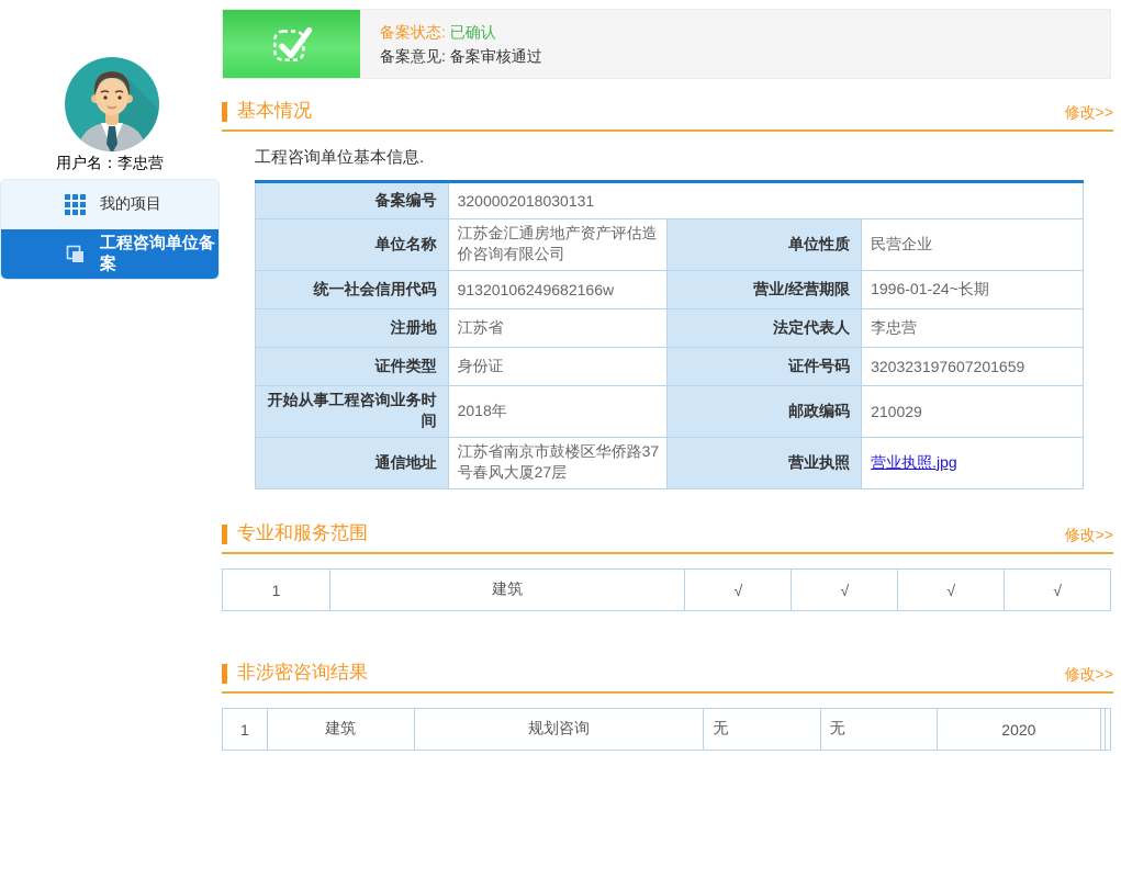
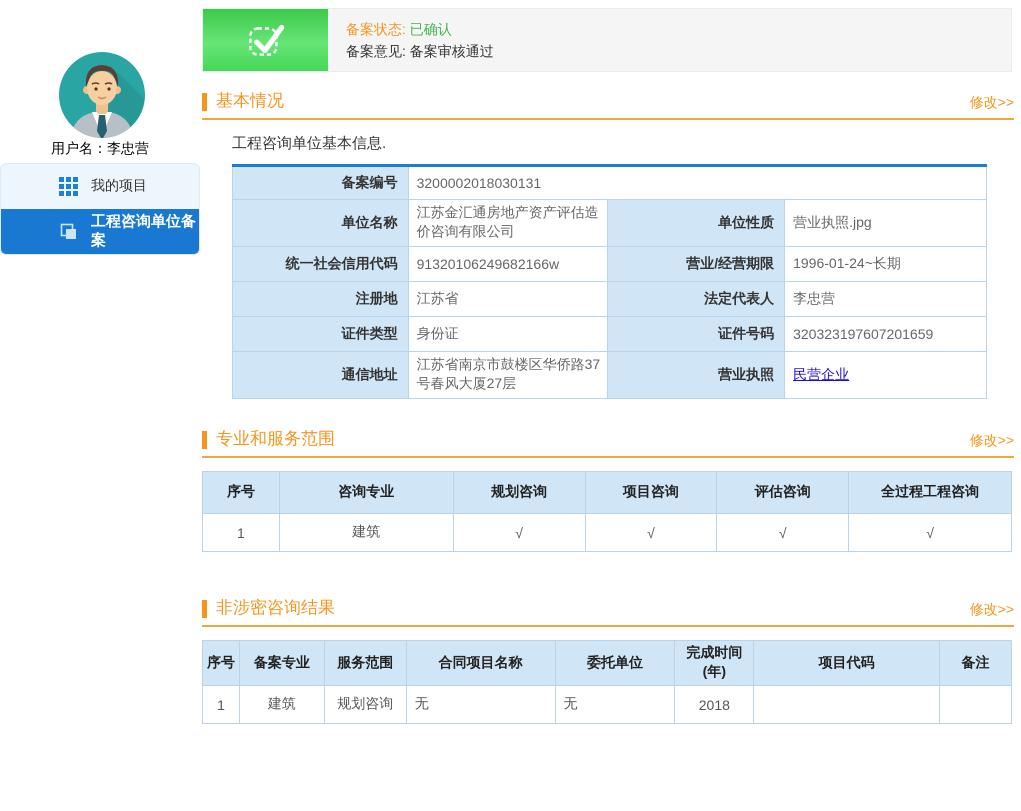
  用户名：李忠营
  我的项目
  工程咨询单位备案
  备案状态: 已确认
  备案意见: 备案审核通过
  基本情况
  修改>>
  工程咨询单位基本信息.
  备案编号	3200002018030131
- 单位名称	江苏金汇通房地产资产评估造价咨询有限公司	单位性质	民营企业
+ 单位名称	江苏金汇通房地产资产评估造价咨询有限公司	单位性质	营业执照.jpg
  统一社会信用代码	91320106249682166w	营业/经营期限	1996-01-24~长期
  注册地	江苏省	法定代表人	李忠营
  证件类型	身份证	证件号码	320323197607201659
- 开始从事工程咨询业务时间	2018年	邮政编码	210029
- 通信地址	江苏省南京市鼓楼区华侨路37号春风大厦27层	营业执照	营业执照.jpg
+ 通信地址	江苏省南京市鼓楼区华侨路37号春风大厦27层	营业执照	民营企业
  专业和服务范围
  修改>>
+ 序号	咨询专业	规划咨询	项目咨询	评估咨询	全过程工程咨询
  1	建筑	√	√	√	√
  非涉密咨询结果
  修改>>
+ 序号	备案专业	服务范围	合同项目名称	委托单位	完成时间(年)	项目代码	备注
- 1	建筑	规划咨询	无	无	2020
+ 1	建筑	规划咨询	无	无	2018
